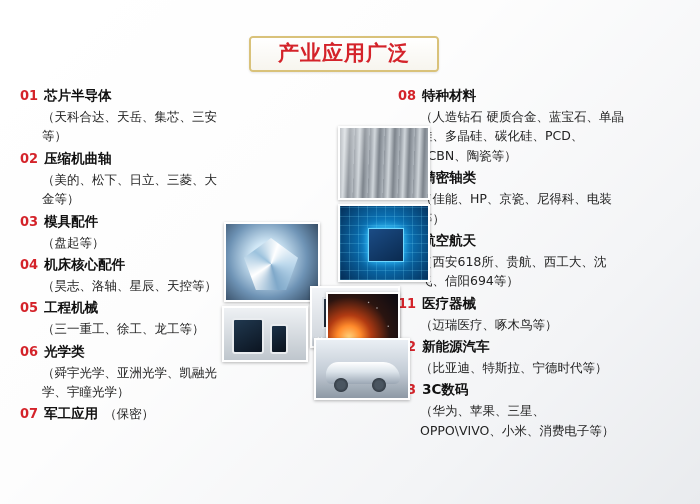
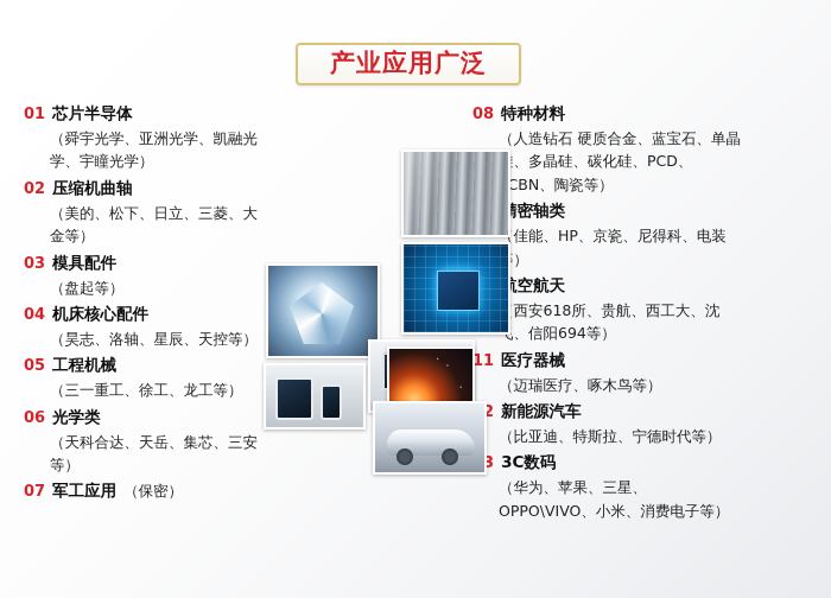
  产业应用广泛
  01
  芯片半导体
- （天科合达、天岳、集芯、三安等）
+ （舜宇光学、亚洲光学、凯融光学、宇瞳光学）
  02
  压缩机曲轴
  （美的、松下、日立、三菱、大金等）
  03
  模具配件
  （盘起等）
  04
  机床核心配件
  （昊志、洛轴、星辰、天控等）
  05
  工程机械
  （三一重工、徐工、龙工等）
  06
  光学类
- （舜宇光学、亚洲光学、凯融光学、宇瞳光学）
+ （天科合达、天岳、集芯、三安等）
  07
  军工应用
  （保密）
  08
  特种材料
  （人造钻石 硬质合金、蓝宝石、单晶、多晶硅、碳化硅、PCD、CBN、陶瓷等）
  密轴类
  佳能、HP、京瓷、尼得科、电装）
  空航天
  西安618所、贵航、西工大、沈、信阳694等）
  11
  医疗器械
  （迈瑞医疗、啄木鸟等）
  新能源汽车
  （比亚迪、特斯拉、宁德时代等）
  3C数码
  （华为、苹果、三星、OPPO\VIVO、小米、消费电子等）
